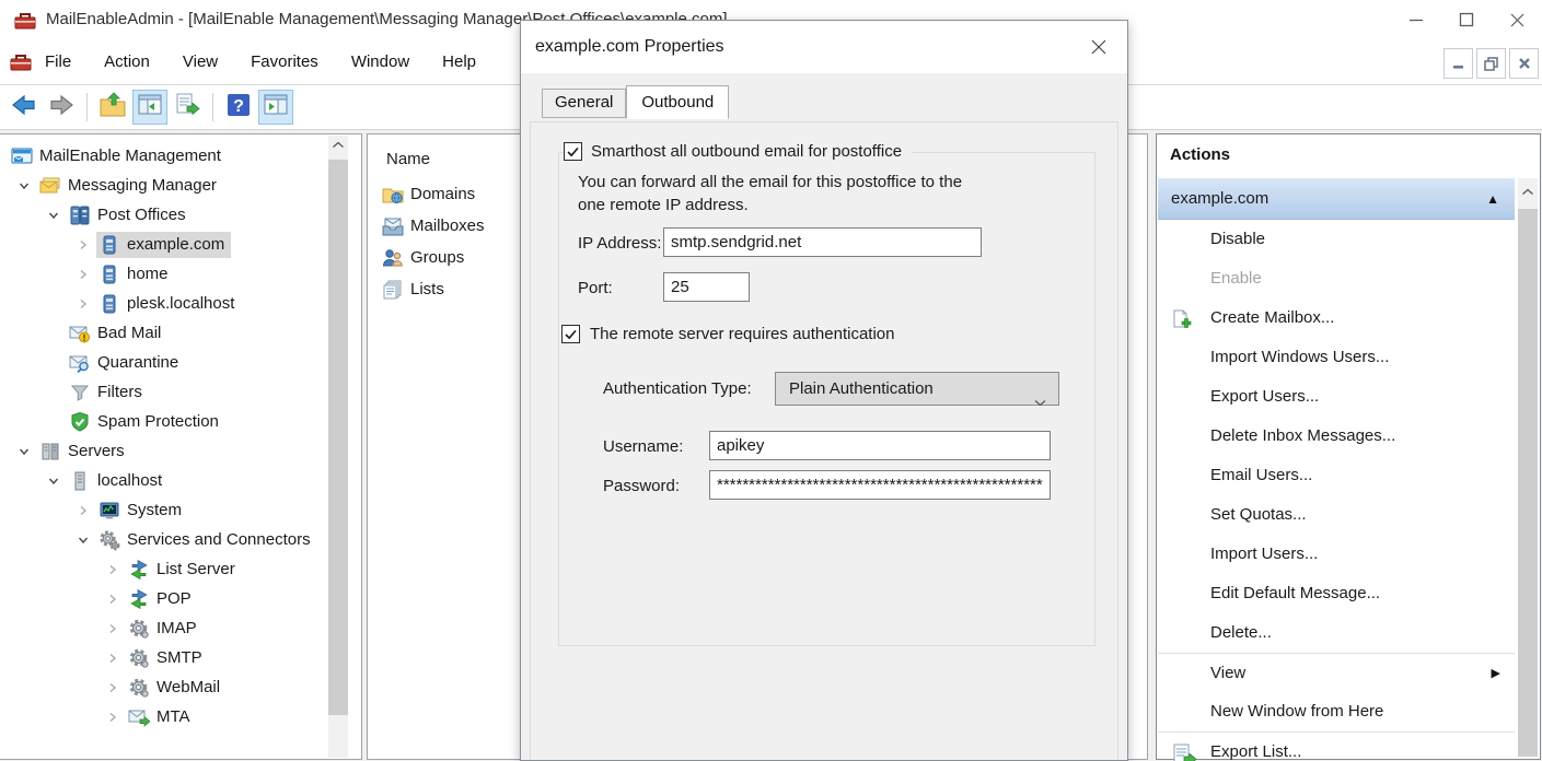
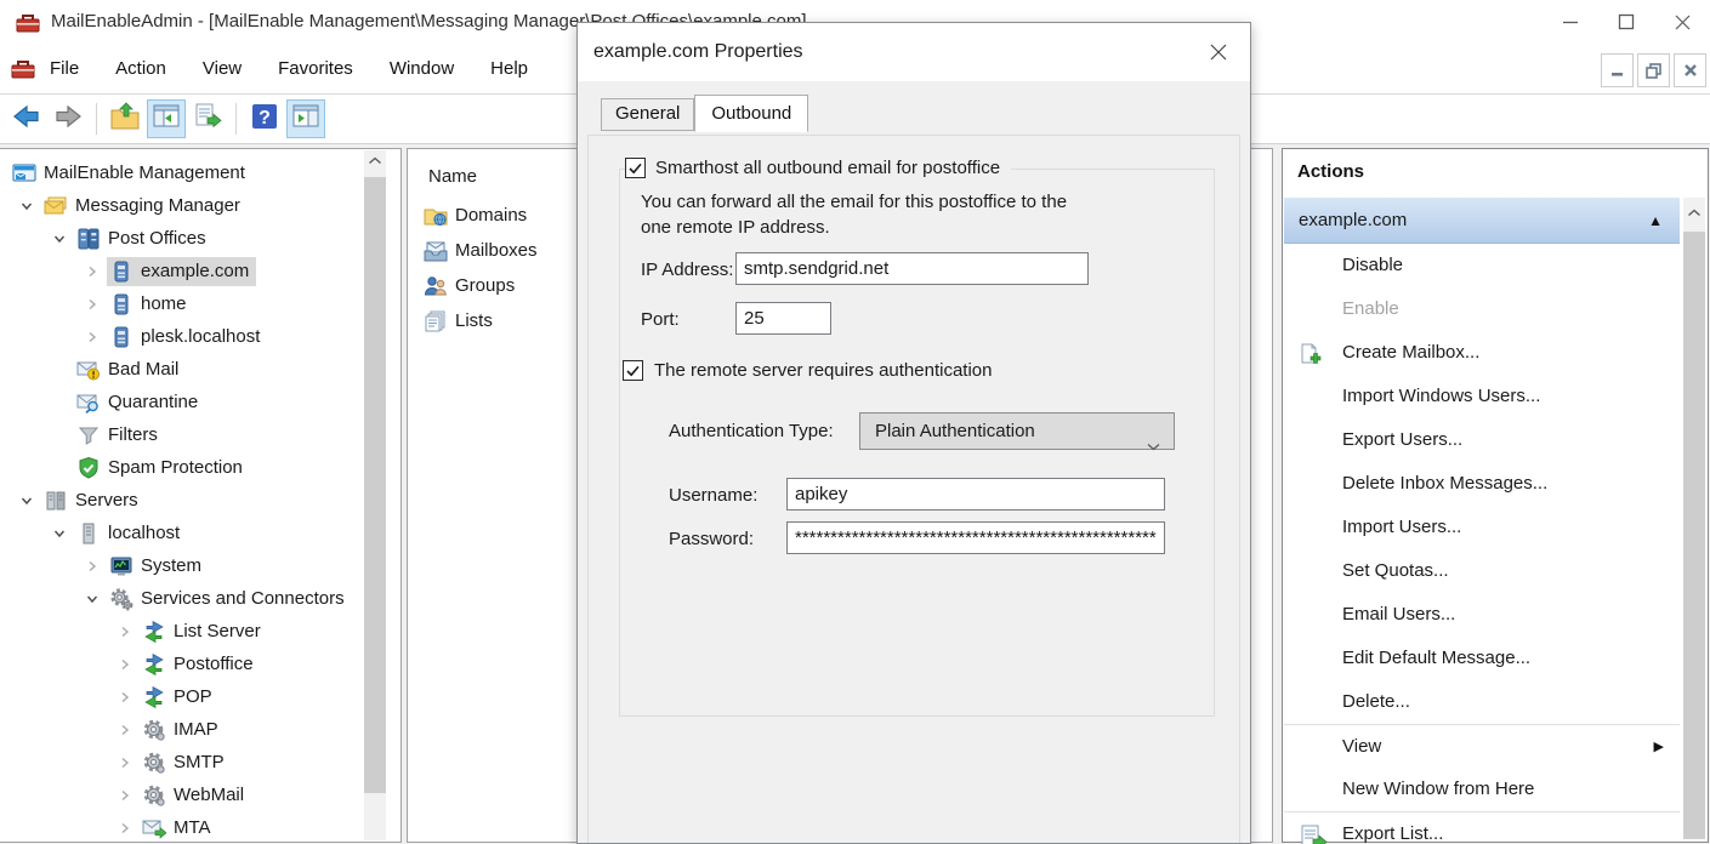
  File
  Action
  View
  Favorites
  Window
  Help
  ?
  MailEnable Management
  Messaging Manager
  Post Offices
  example.com
  home
  plesk.localhost
  Bad Mail
  Quarantine
  Filters
  Spam Protection
  Servers
  localhost
  System
  Services and Connectors
  List Server
+ Postoffice
  POP
  IMAP
  SMTP
  WebMail
  MTA
  Name
  Domains
  Mailboxes
  Groups
  Lists
  Actions
  example.com
  ▲
  Disable
  Enable
  Create Mailbox...
  Import Windows Users...
  Export Users...
  Delete Inbox Messages...
- Email Users...
+ Import Users...
  Set Quotas...
- Import Users...
+ Email Users...
  Edit Default Message...
  Delete...
  View
  ▶
  New Window from Here
  Export List...
  example.com Properties
  General
  Outbound
  Smarthost all outbound email for postoffice
  You can forward all the email for this postoffice to the
  one remote IP address.
  IP Address:
  smtp.sendgrid.net
  Port:
  25
  The remote server requires authentication
  Authentication Type:
  Plain Authentication
  Username:
  apikey
  Password:
  ***************************************************
